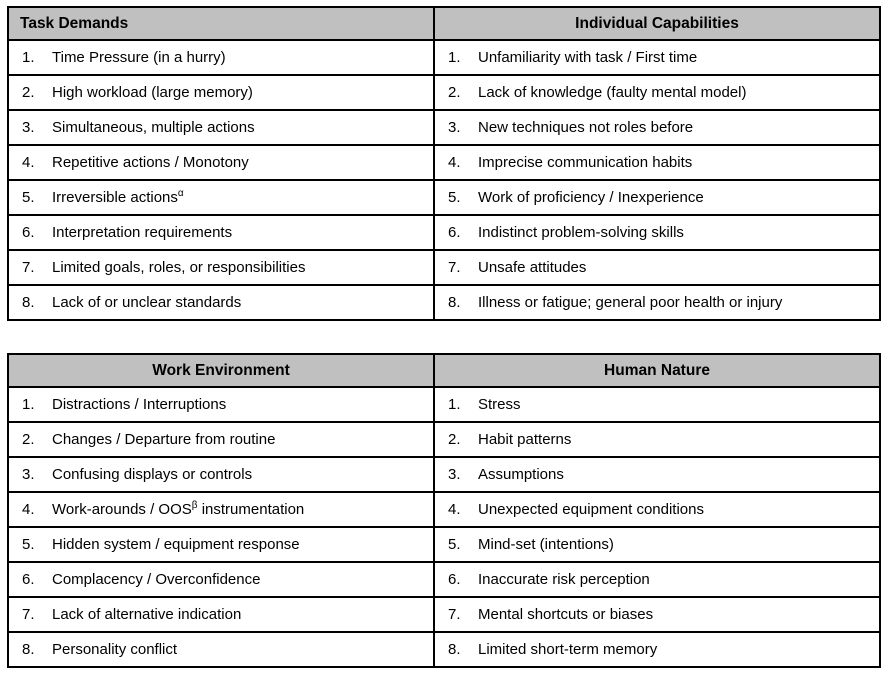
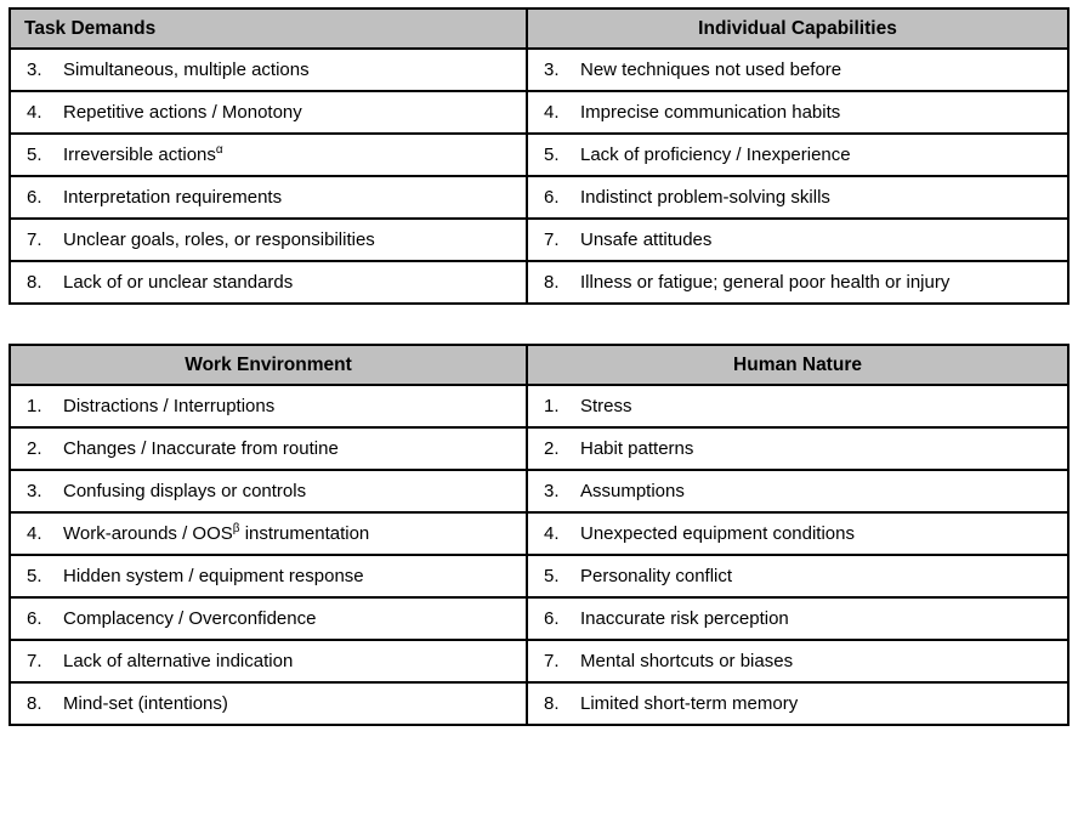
  Task Demands	Individual Capabilities
- 1. Time Pressure (in a hurry)	1. Unfamiliarity with task / First time
- 2. High workload (large memory)	2. Lack of knowledge (faulty mental model)
- 3. Simultaneous, multiple actions	3. New techniques not roles before
+ 3. Simultaneous, multiple actions	3. New techniques not used before
  4. Repetitive actions / Monotony	4. Imprecise communication habits
- 5. Irreversible actionsα	5. Work of proficiency / Inexperience
+ 5. Irreversible actionsα	5. Lack of proficiency / Inexperience
  6. Interpretation requirements	6. Indistinct problem-solving skills
- 7. Limited goals, roles, or responsibilities	7. Unsafe attitudes
+ 7. Unclear goals, roles, or responsibilities	7. Unsafe attitudes
  8. Lack of or unclear standards	8. Illness or fatigue; general poor health or injury
  Work Environment	Human Nature
  1. Distractions / Interruptions	1. Stress
- 2. Changes / Departure from routine	2. Habit patterns
+ 2. Changes / Inaccurate from routine	2. Habit patterns
  3. Confusing displays or controls	3. Assumptions
  4. Work-arounds / OOSβ instrumentation	4. Unexpected equipment conditions
- 5. Hidden system / equipment response	5. Mind-set (intentions)
+ 5. Hidden system / equipment response	5. Personality conflict
  6. Complacency / Overconfidence	6. Inaccurate risk perception
  7. Lack of alternative indication	7. Mental shortcuts or biases
- 8. Personality conflict	8. Limited short-term memory
+ 8. Mind-set (intentions)	8. Limited short-term memory
